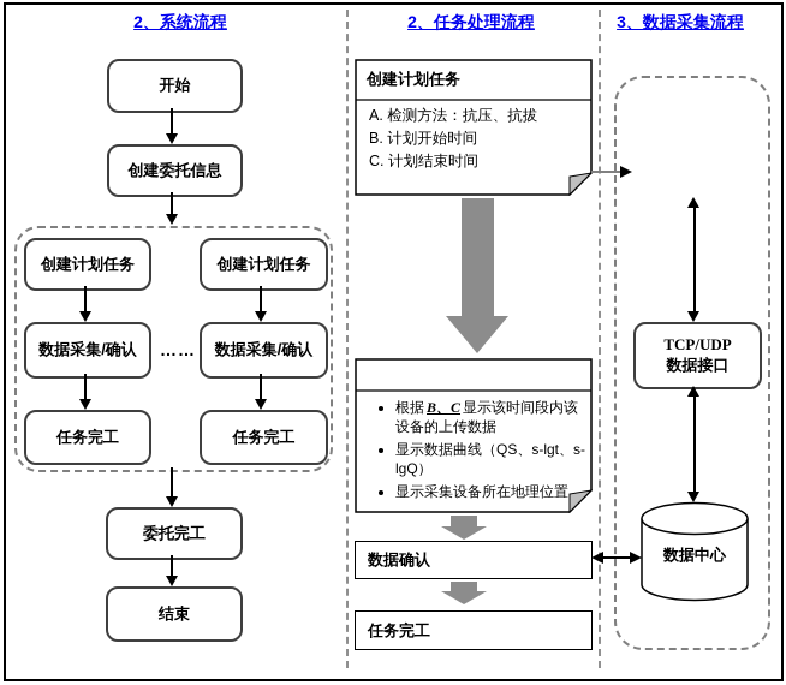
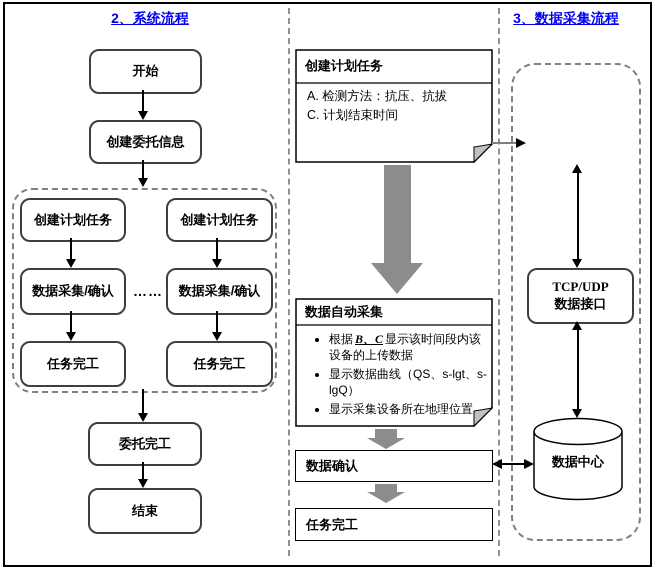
  2、系统流程
- 2、任务处理流程
  3、数据采集流程
  开始
  创建委托信息
  创建计划任务
  创建计划任务
  数据采集/确认
  数据采集/确认
  ……
  任务完工
  任务完工
  委托完工
  结束
  创建计划任务
  A. 检测方法：抗压、抗拔
- B. 计划开始时间
  C. 计划结束时间
+ 数据自动采集
  根据 B、C 显示该时间段内该设备的上传数据
  显示数据曲线（QS、s-lgt、s-lgQ）
  显示采集设备所在地理位置
  数据确认
  任务完工
  TCP/UDP
  数据接口
  数据中心
